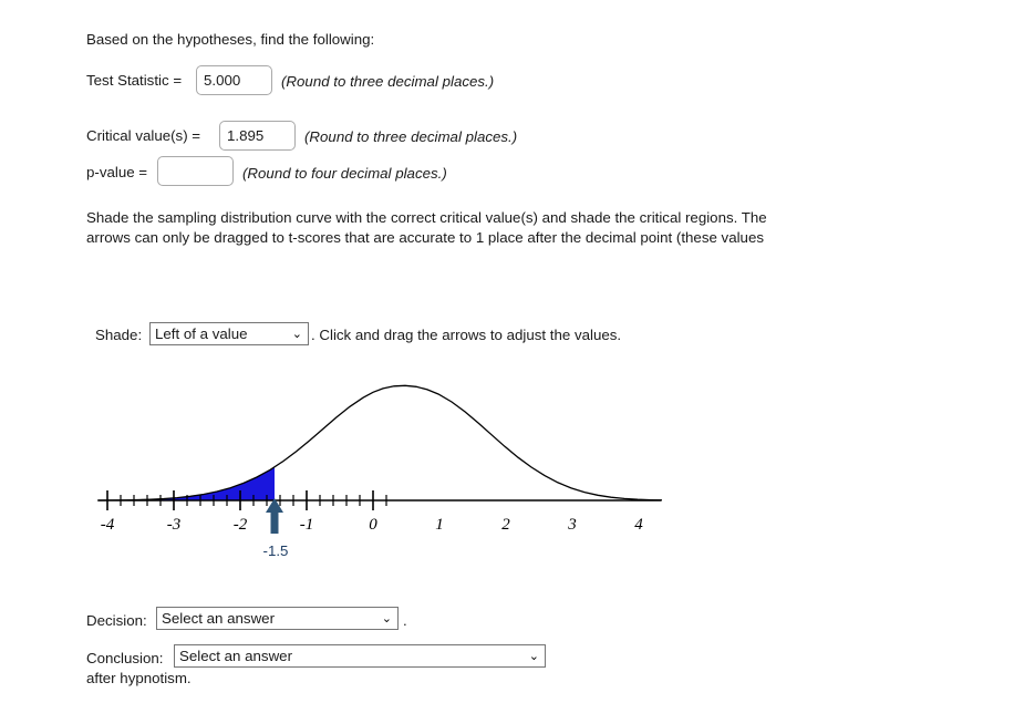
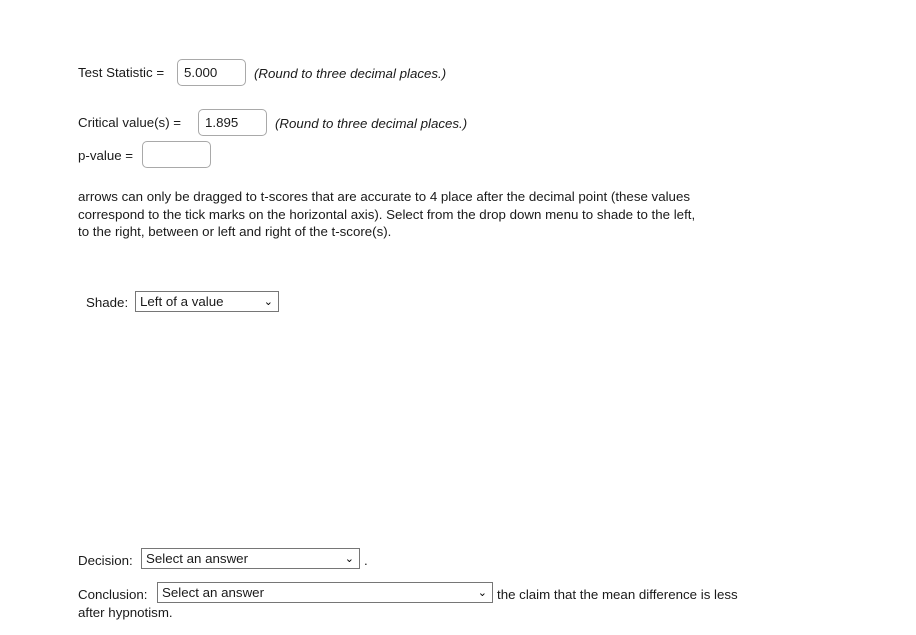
- Based on the hypotheses, find the following:
  Test Statistic =
  5.000
  (Round to three decimal places.)
  Critical value(s) =
  1.895
  (Round to three decimal places.)
  p-value =
- (Round to four decimal places.)
- Shade the sampling distribution curve with the correct critical value(s) and shade the critical regions. The
- arrows can only be dragged to t-scores that are accurate to 1 place after the decimal point (these values
+ arrows can only be dragged to t-scores that are accurate to 4 place after the decimal point (these values
+ correspond to the tick marks on the horizontal axis). Select from the drop down menu to shade to the left,
+ to the right, between or left and right of the t-score(s).
  Shade:
  Left of a value
  ⌄
- . Click and drag the arrows to adjust the values.
- -4
- -3
- -2
- -1
- 0
- 1
- 2
- 3
- 4
- -1.5
  Decision:
  Select an answer
  ⌄
  .
  Conclusion:
  Select an answer
  ⌄
+ the claim that the mean difference is less
  after hypnotism.
